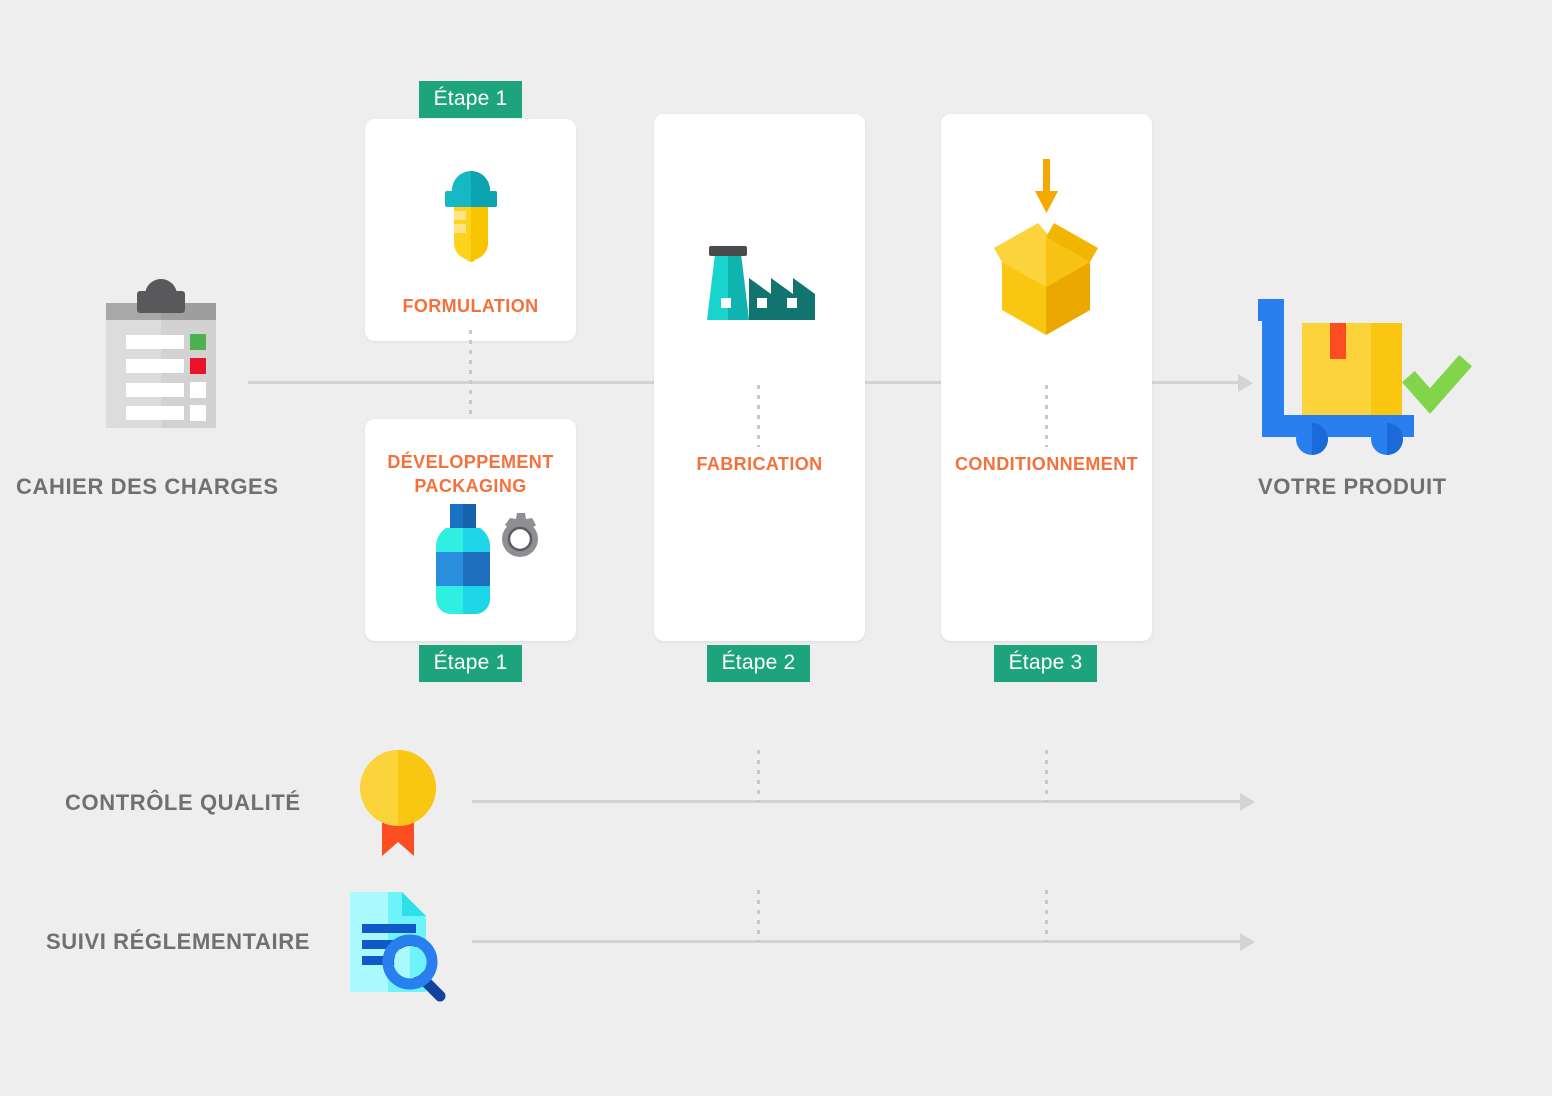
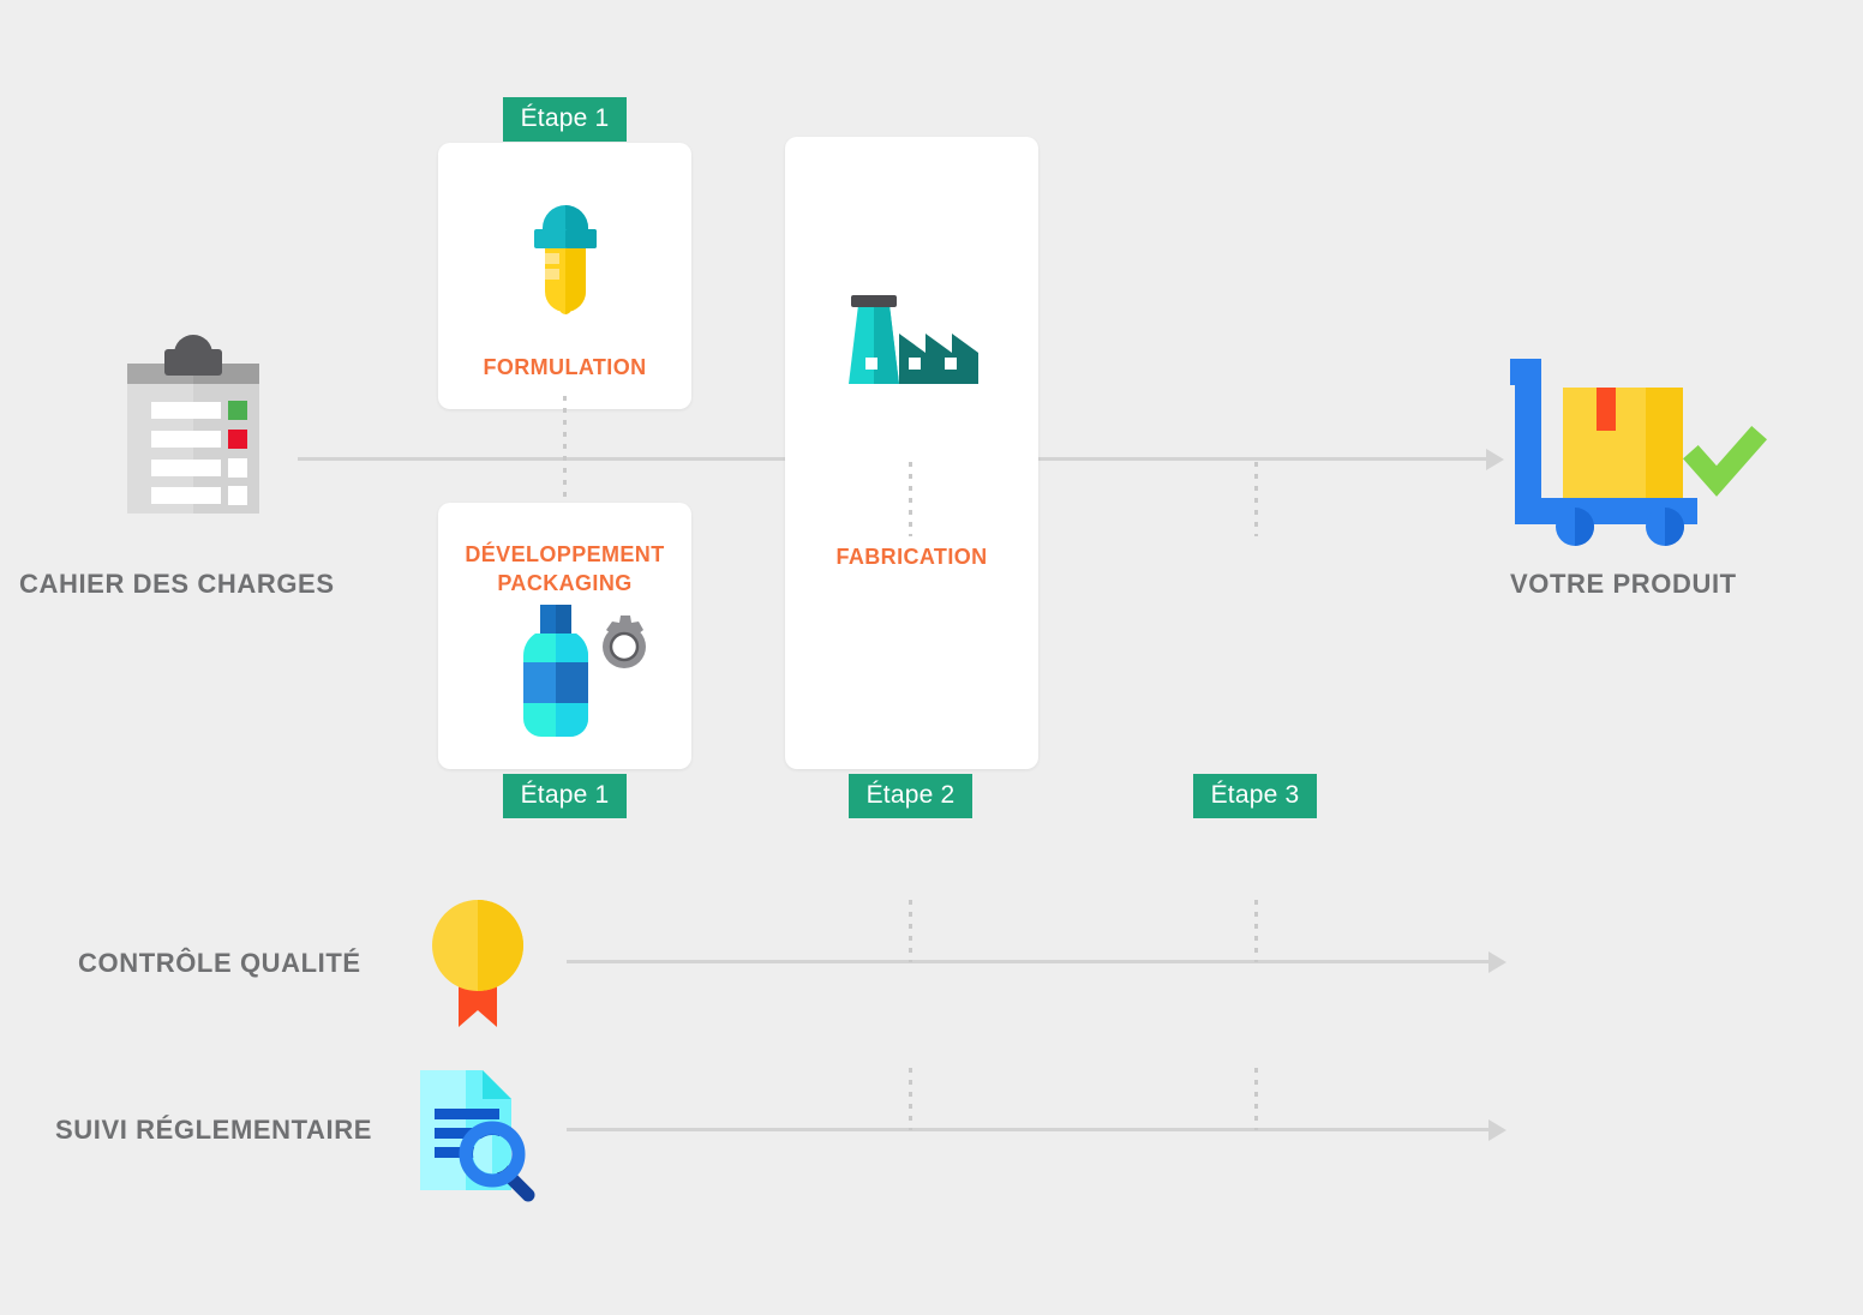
  CAHIER DES CHARGES
  Étape 1
  FORMULATION
  DÉVELOPPEMENT
  PACKAGING
  Étape 1
  FABRICATION
  Étape 2
- CONDITIONNEMENT
  Étape 3
  VOTRE PRODUIT
  CONTRÔLE QUALITÉ
  SUIVI RÉGLEMENTAIRE
